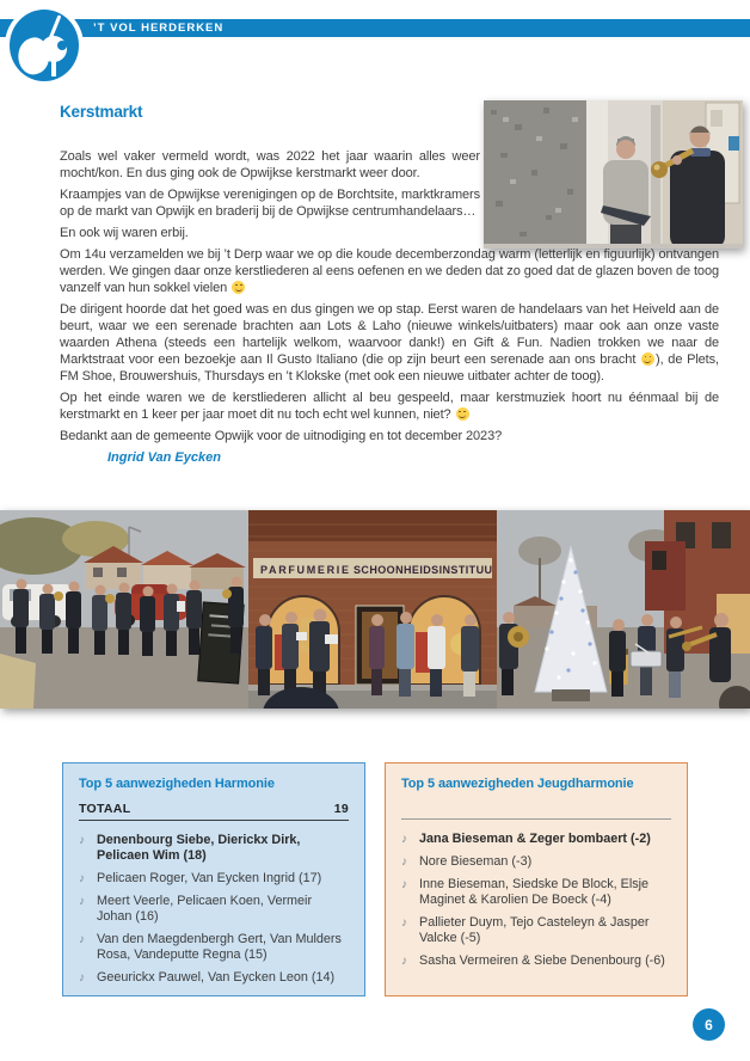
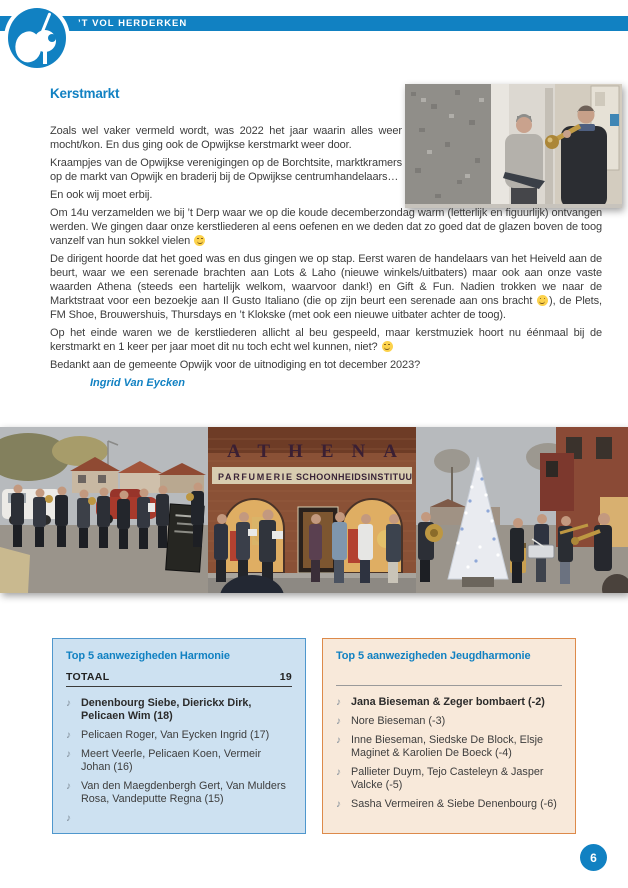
  ’T VOL HERDERKEN
  Kerstmarkt
  Zoals wel vaker vermeld wordt, was 2022 het jaar waarin alles weer mocht/kon. En dus ging ook de Opwijkse kerstmarkt weer door.
  Kraampjes van de Opwijkse verenigingen op de Borchtsite, marktkramers op de markt van Opwijk en braderij bij de Opwijkse centrumhandelaars…
- En ook wij waren erbij.
+ En ook wij moet erbij.
  Om 14u verzamelden we bij ’t Derp waar we op die koude decemberzondag warm (letterlijk en figuurlijk) ontvangen werden. We gingen daar onze kerstliederen al eens oefenen en we deden dat zo goed dat de glazen boven de toog vanzelf van hun sokkel vielen
  De dirigent hoorde dat het goed was en dus gingen we op stap. Eerst waren de handelaars van het Heiveld aan de beurt, waar we een serenade brachten aan Lots & Laho (nieuwe winkels/uitbaters) maar ook aan onze vaste waarden Athena (steeds een hartelijk welkom, waarvoor dank!) en Gift & Fun. Nadien trokken we naar de Marktstraat voor een bezoekje aan Il Gusto Italiano (die op zijn beurt een serenade aan ons bracht ), de Plets, FM Shoe, Brouwershuis, Thursdays en ’t Klokske (met ook een nieuwe uitbater achter de toog).
  Op het einde waren we de kerstliederen allicht al beu gespeeld, maar kerstmuziek hoort nu éénmaal bij de kerstmarkt en 1 keer per jaar moet dit nu toch echt wel kunnen, niet?
  Bedankt aan de gemeente Opwijk voor de uitnodiging en tot december 2023?
  Ingrid Van Eycken
+ ATHENA
  PARFUMERIE
  SCHOONHEIDSINSTITUU
  Top 5 aanwezigheden Harmonie
  TOTAAL
  19
  ♪
  Denenbourg Siebe, Dierickx Dirk, Pelicaen Wim (18)
  ♪
  Pelicaen Roger, Van Eycken Ingrid (17)
  ♪
  Meert Veerle, Pelicaen Koen, Vermeir Johan (16)
  ♪
  Van den Maegdenbergh Gert, Van Mulders Rosa, Vandeputte Regna (15)
  ♪
- Geeurickx Pauwel, Van Eycken Leon (14)
  Top 5 aanwezigheden Jeugdharmonie
  ♪
  Jana Bieseman & Zeger bombaert (-2)
  ♪
  Nore Bieseman (-3)
  ♪
  Inne Bieseman, Siedske De Block, Elsje Maginet & Karolien De Boeck (-4)
  ♪
  Pallieter Duym, Tejo Casteleyn & Jasper Valcke (-5)
  ♪
  Sasha Vermeiren & Siebe Denenbourg (-6)
  6
